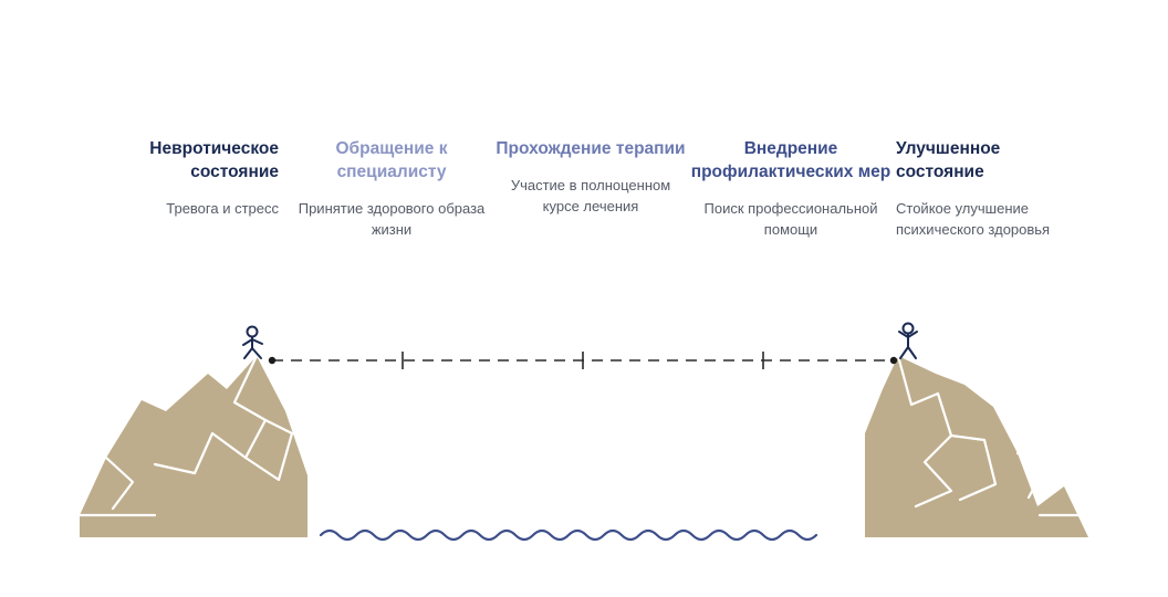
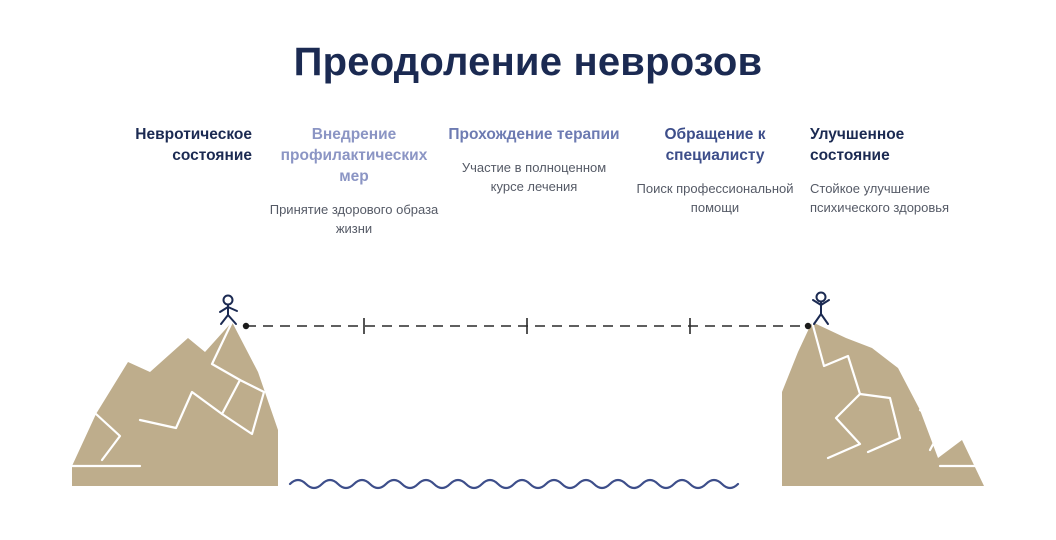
+ Преодоление неврозов
  Невротическое состояние
- Тревога и стресс
- Обращение к специалисту
+ Внедрение профилактических мер
  Принятие здорового образа жизни
  Прохождение терапии
  Участие в полноценном курсе лечения
- Внедрение профилактических мер
+ Обращение к специалисту
  Поиск профессиональной помощи
  Улучшенное состояние
  Стойкое улучшение психического здоровья
